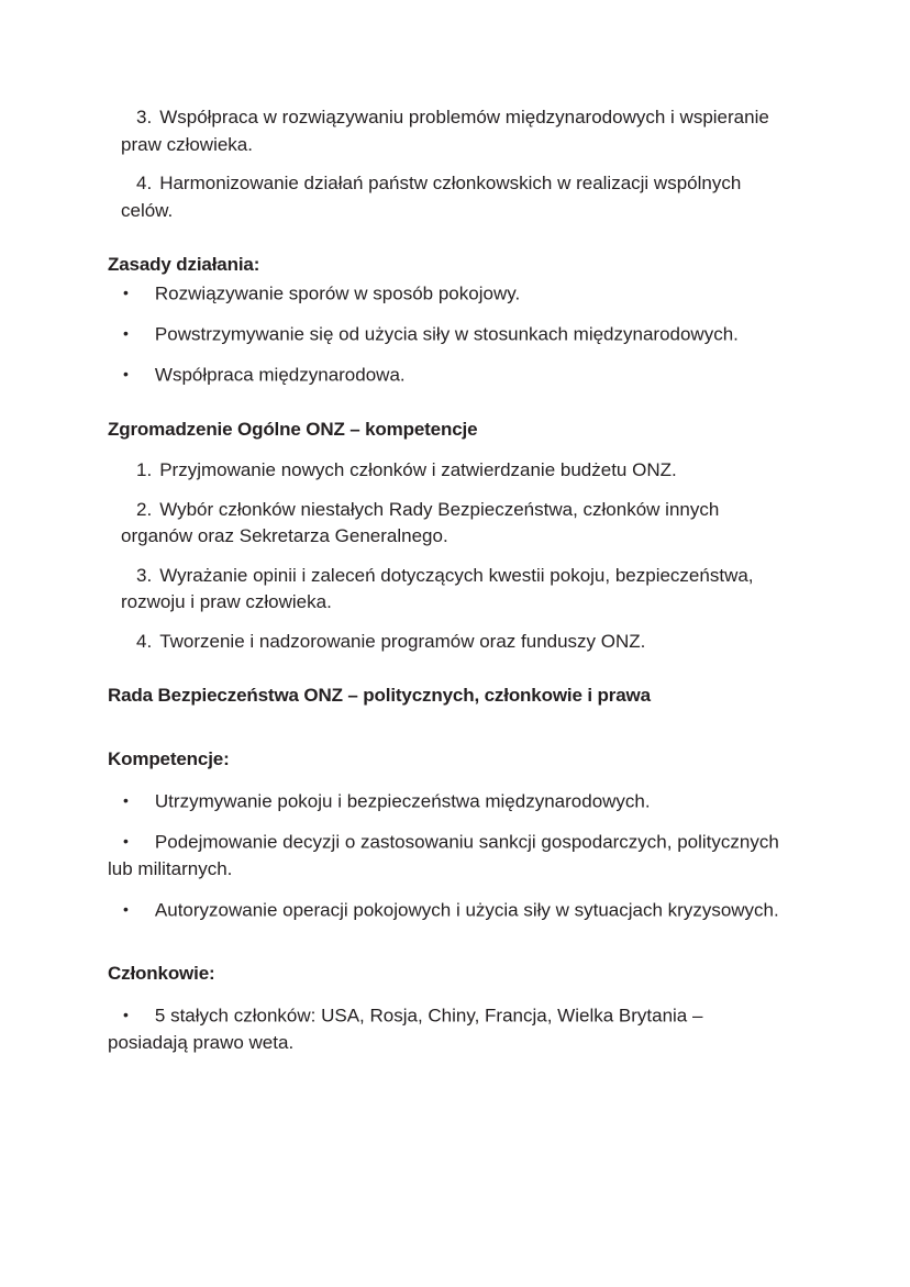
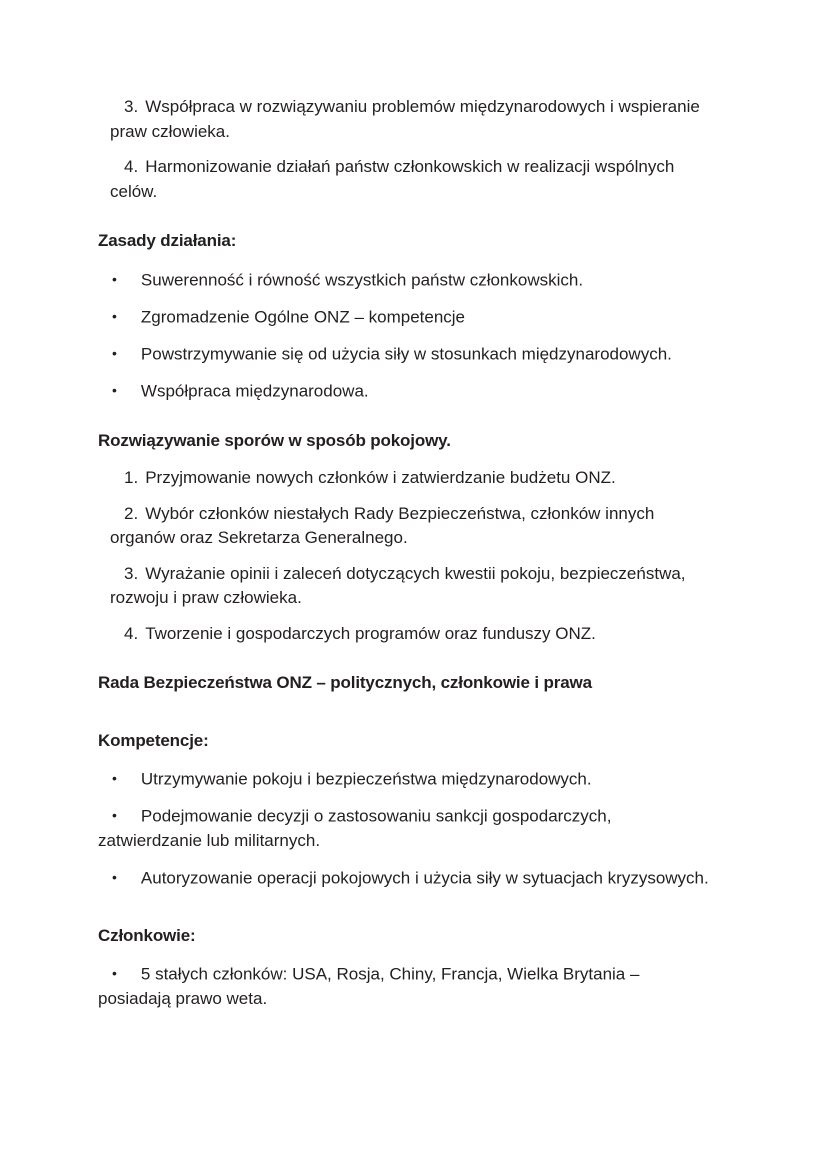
  3. Współpraca w rozwiązywaniu problemów międzynarodowych i wspieranie praw człowieka.
  4. Harmonizowanie działań państw członkowskich w realizacji wspólnych celów.
  Zasady działania:
+ • Suwerenność i równość wszystkich państw członkowskich.
- • Rozwiązywanie sporów w sposób pokojowy.
+ • Zgromadzenie Ogólne ONZ – kompetencje
  • Powstrzymywanie się od użycia siły w stosunkach międzynarodowych.
  • Współpraca międzynarodowa.
- Zgromadzenie Ogólne ONZ – kompetencje
+ Rozwiązywanie sporów w sposób pokojowy.
  1. Przyjmowanie nowych członków i zatwierdzanie budżetu ONZ.
  2. Wybór członków niestałych Rady Bezpieczeństwa, członków innych organów oraz Sekretarza Generalnego.
  3. Wyrażanie opinii i zaleceń dotyczących kwestii pokoju, bezpieczeństwa, rozwoju i praw człowieka.
- 4. Tworzenie i nadzorowanie programów oraz funduszy ONZ.
+ 4. Tworzenie i gospodarczych programów oraz funduszy ONZ.
  Rada Bezpieczeństwa ONZ – politycznych, członkowie i prawa
  Kompetencje:
  • Utrzymywanie pokoju i bezpieczeństwa międzynarodowych.
- • Podejmowanie decyzji o zastosowaniu sankcji gospodarczych, politycznych lub militarnych.
+ • Podejmowanie decyzji o zastosowaniu sankcji gospodarczych, zatwierdzanie lub militarnych.
  • Autoryzowanie operacji pokojowych i użycia siły w sytuacjach kryzysowych.
  Członkowie:
  • 5 stałych członków: USA, Rosja, Chiny, Francja, Wielka Brytania – posiadają prawo weta.
